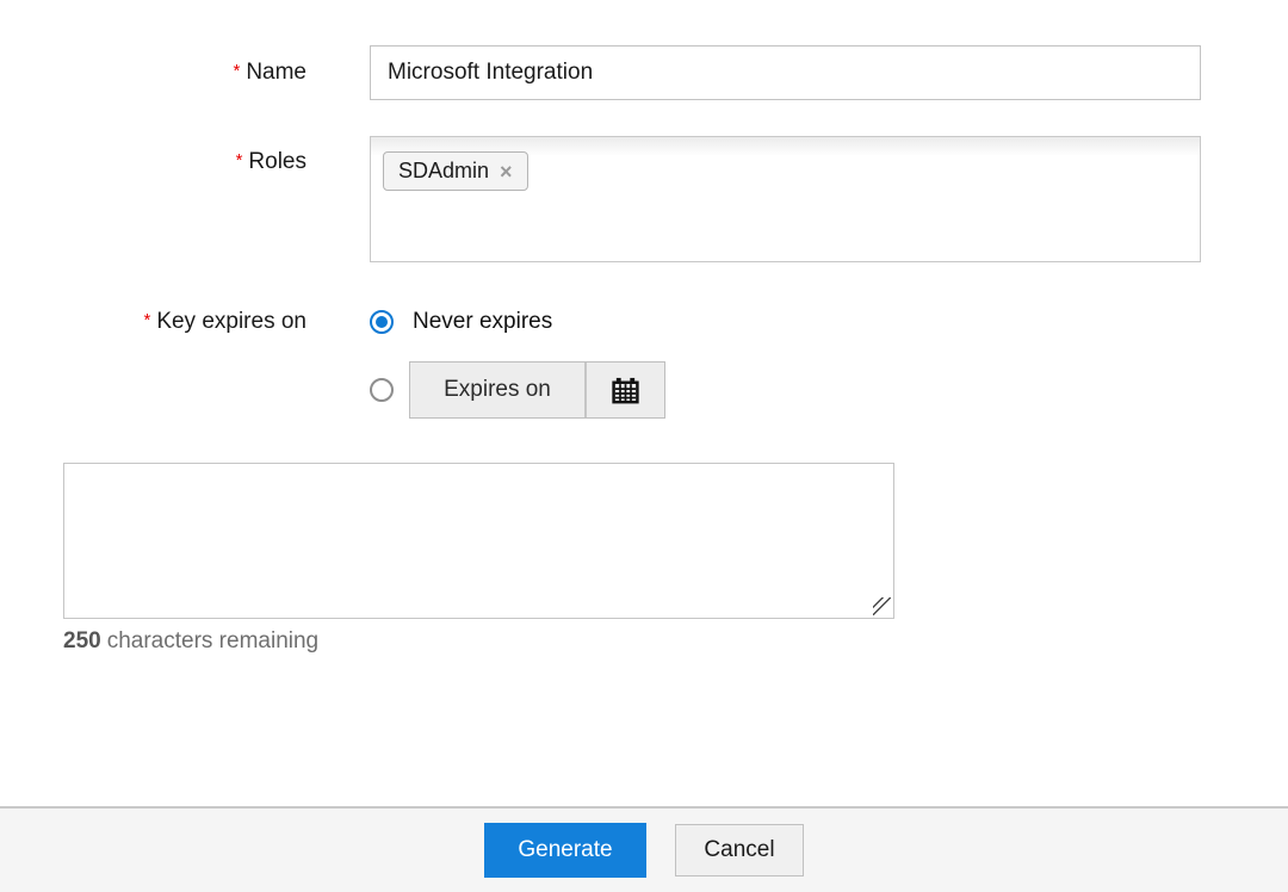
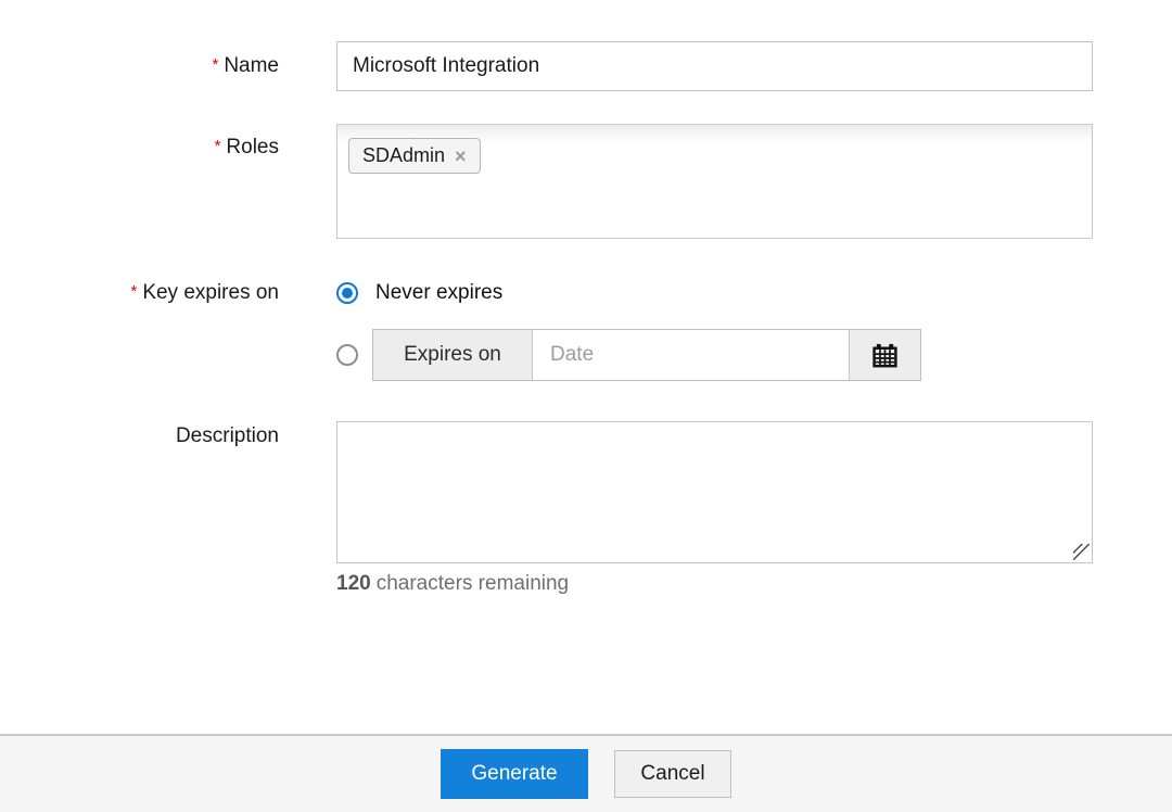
  * Name
  Microsoft Integration
  * Roles
  SDAdmin
  ×
  * Key expires on
  Never expires
  Expires on
+ Date
+ Description
- 250 characters remaining
+ 120 characters remaining
  Generate
  Cancel
